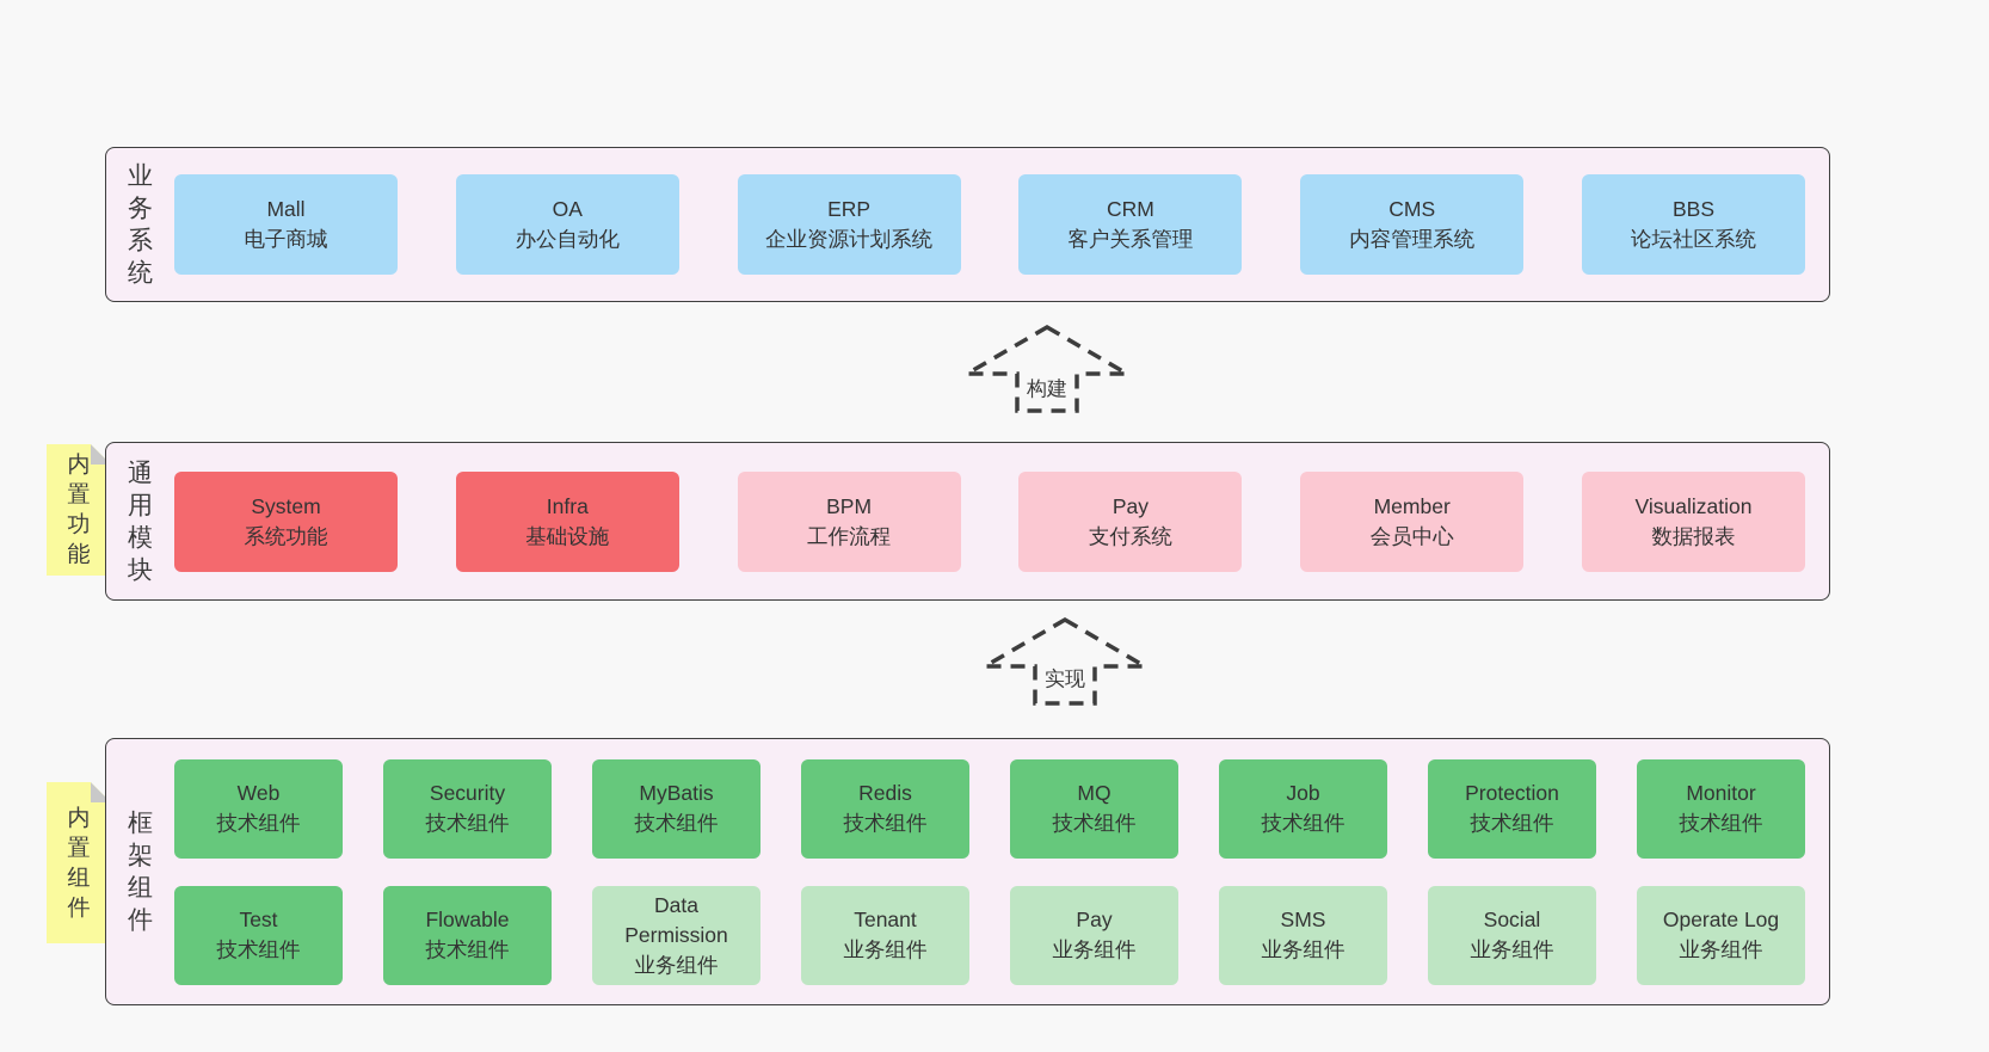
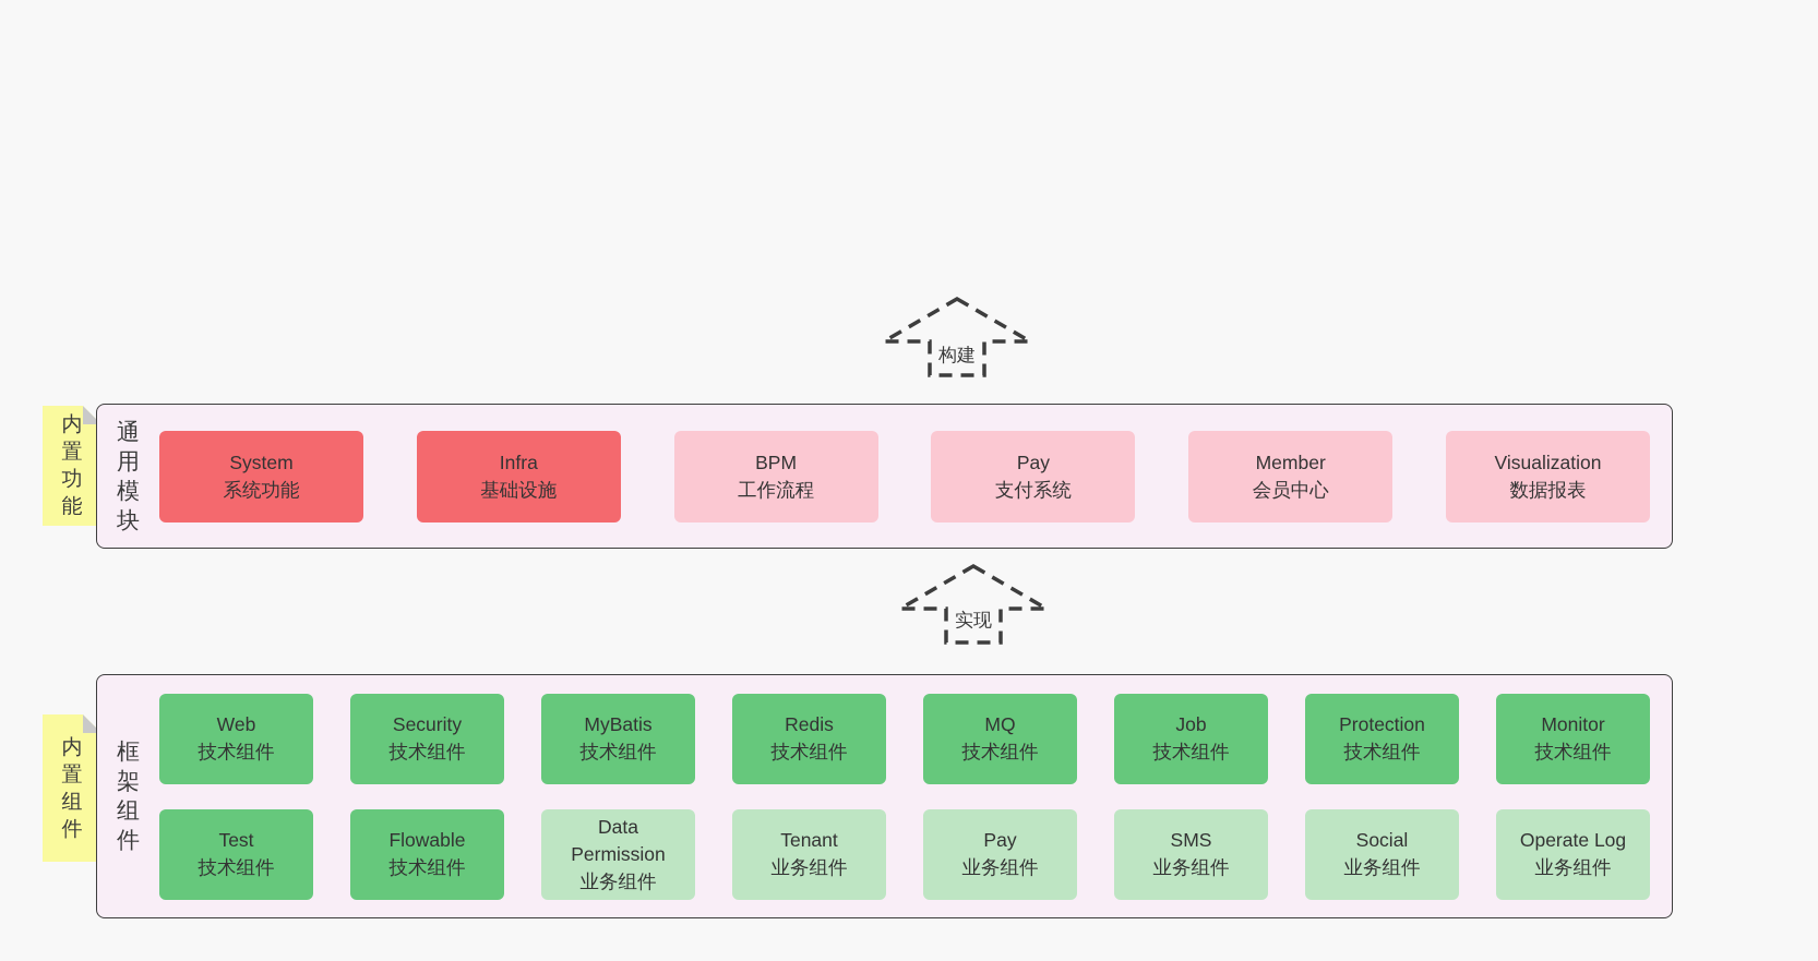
  内置功能
  内置组件
- 业务系统
- Mall
- 电子商城
- OA
- 办公自动化
- ERP
- 企业资源计划系统
- CRM
- 客户关系管理
- CMS
- 内容管理系统
- BBS
- 论坛社区系统
  构建
  通用模块
  System
  系统功能
  Infra
  基础设施
  BPM
  工作流程
  Pay
  支付系统
  Member
  会员中心
  Visualization
  数据报表
  实现
  框架组件
  Web
  技术组件
  Security
  技术组件
  MyBatis
  技术组件
  Redis
  技术组件
  MQ
  技术组件
  Job
  技术组件
  Protection
  技术组件
  Monitor
  技术组件
  Test
  技术组件
  Flowable
  技术组件
  Data Permission
  业务组件
  Tenant
  业务组件
  Pay
  业务组件
  SMS
  业务组件
  Social
  业务组件
  Operate Log
  业务组件
